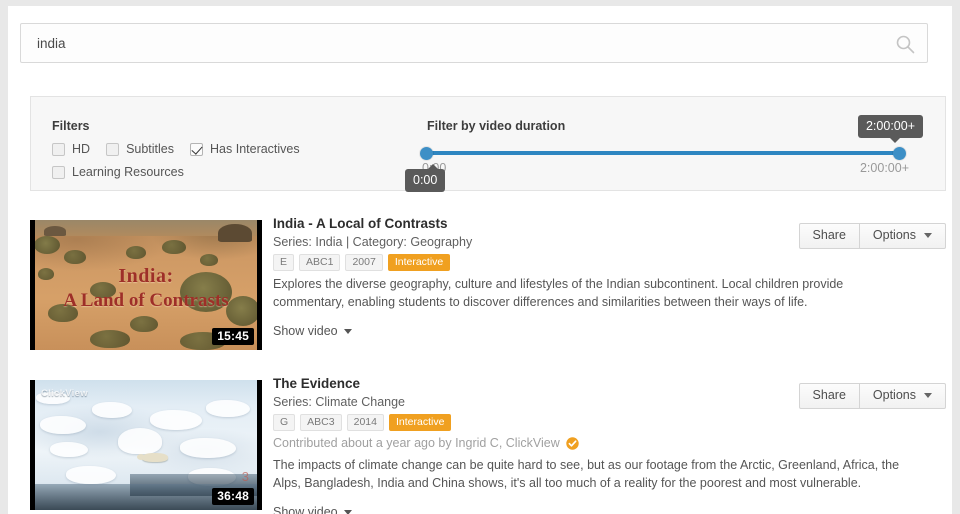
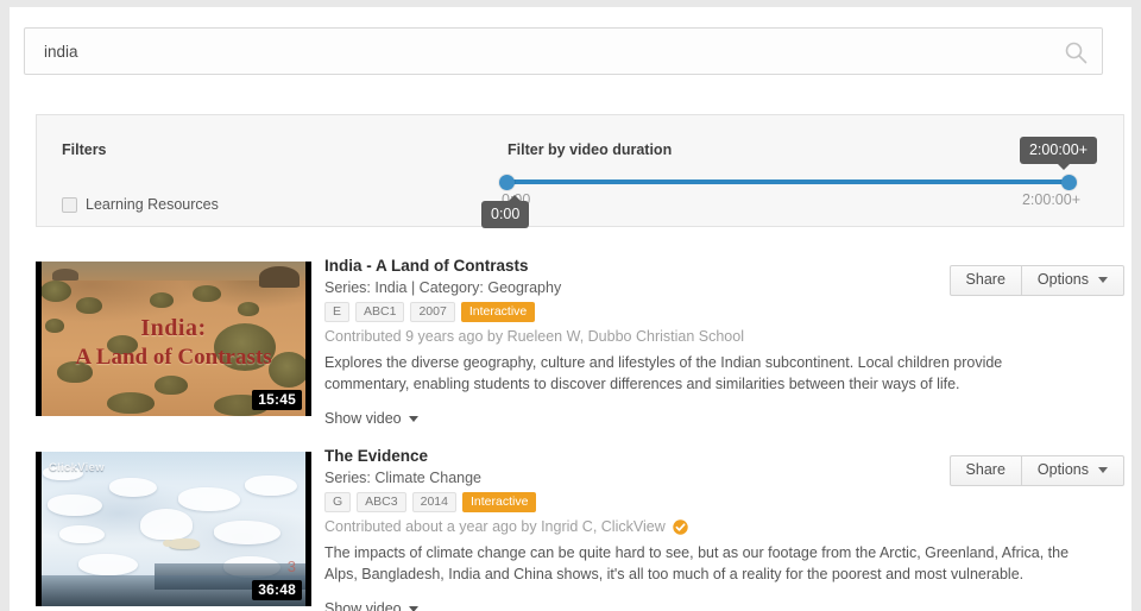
  india
  Filters
- HD
- Subtitles
- Has Interactives
  Learning Resources
  Filter by video duration
  2:00:00+
  0:00
  2:00:00+
  India:
  A Land of Contrasts
  15:45
- India - A Local of Contrasts
+ India - A Land of Contrasts
  Series: India | Category: Geography
  E
  ABC1
  2007
  Interactive
+ Contributed 9 years ago by Rueleen W, Dubbo Christian School
  Explores the diverse geography, culture and lifestyles of the Indian subcontinent. Local children provide commentary, enabling students to discover differences and similarities between their ways of life.
  Show video
  Share
  Options
  ClickView
  3
  36:48
  The Evidence
  Series: Climate Change
  G
  ABC3
  2014
  Interactive
  Contributed about a year ago by Ingrid C, ClickView
  The impacts of climate change can be quite hard to see, but as our footage from the Arctic, Greenland, Africa, the Alps, Bangladesh, India and China shows, it's all too much of a reality for the poorest and most vulnerable.
  Show video
  Share
  Options
